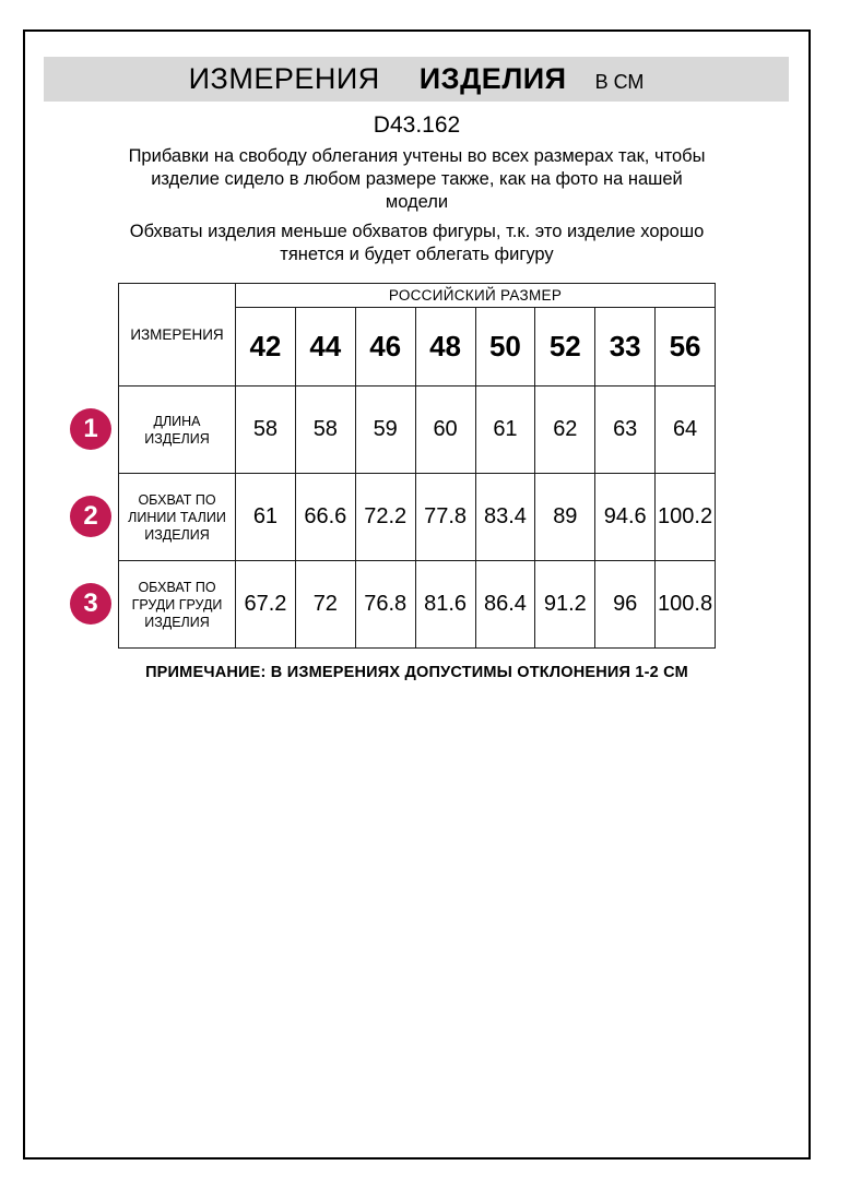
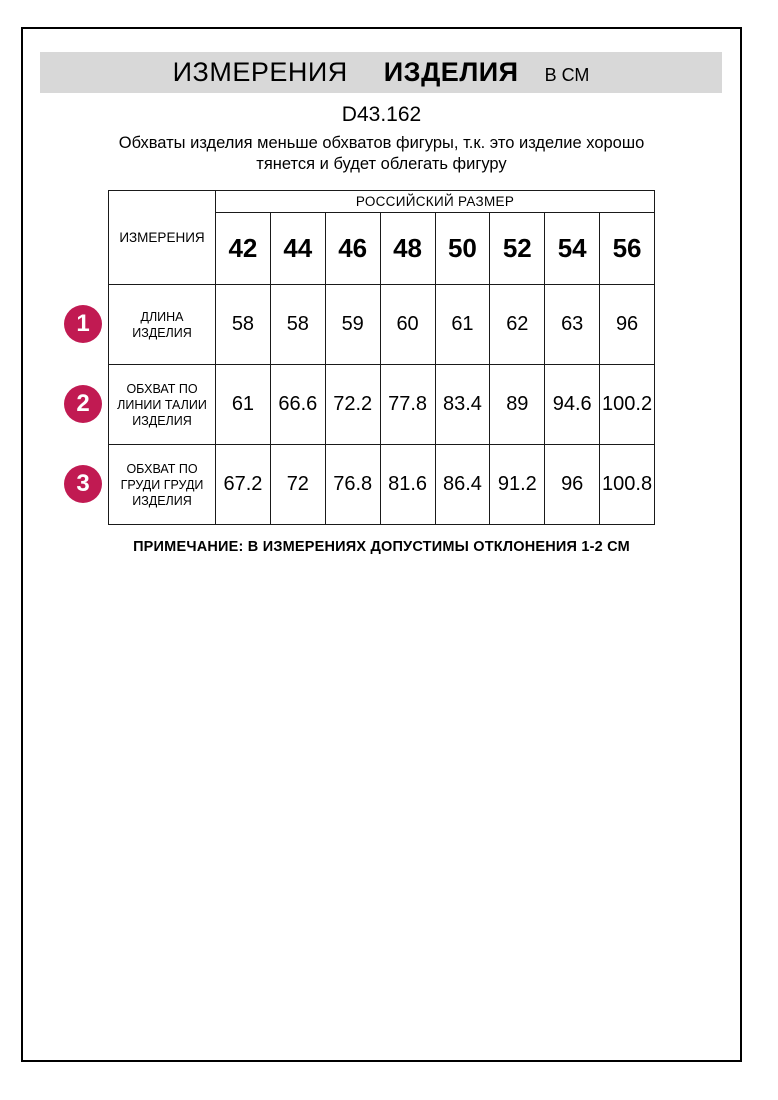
  ИЗМЕРЕНИЯ ИЗДЕЛИЯ В СМ
  D43.162
- Прибавки на свободу облегания учтены во всех размерах так, чтобы
- изделие сидело в любом размере также, как на фото на нашей
- модели
  Обхваты изделия меньше обхватов фигуры, т.к. это изделие хорошо
  тянется и будет облегать фигуру
  ИЗМЕРЕНИЯ	РОССИЙСКИЙ РАЗМЕР
- 42	44	46	48	50	52	33	56
+ 42	44	46	48	50	52	54	56
- ДЛИНА ИЗДЕЛИЯ	58	58	59	60	61	62	63	64
+ ДЛИНА ИЗДЕЛИЯ	58	58	59	60	61	62	63	96
  ОБХВАТ ПО ЛИНИИ ТАЛИИ ИЗДЕЛИЯ	61	66.6	72.2	77.8	83.4	89	94.6	100.2
  ОБХВАТ ПО ГРУДИ ГРУДИ ИЗДЕЛИЯ	67.2	72	76.8	81.6	86.4	91.2	96	100.8
  1
  2
  3
  ПРИМЕЧАНИЕ: В ИЗМЕРЕНИЯХ ДОПУСТИМЫ ОТКЛОНЕНИЯ 1-2 СМ
